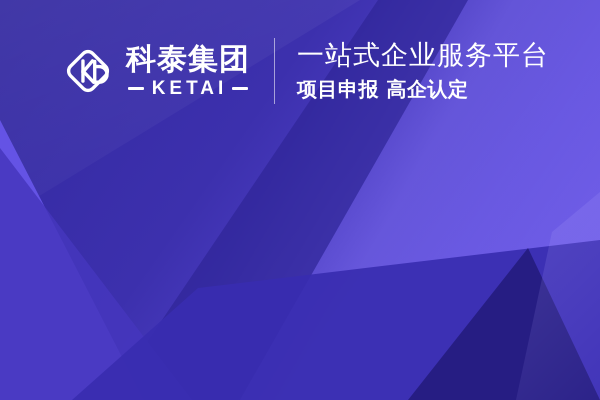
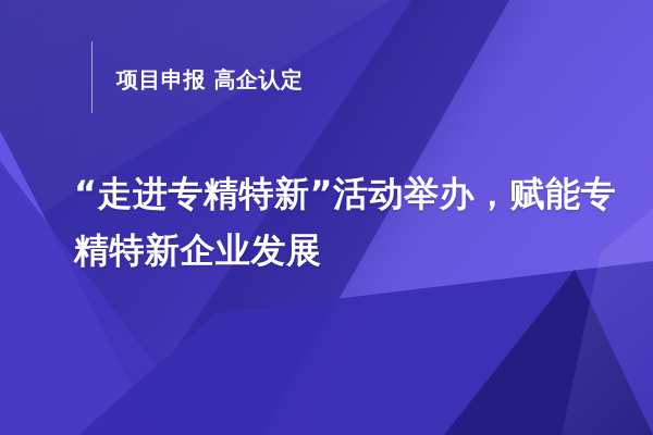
- 科泰集团
- KETAI
- 一站式企业服务平台
  项目申报 高企认定
+ “走进专精特新”活动举办，赋能专精特新企业发展
